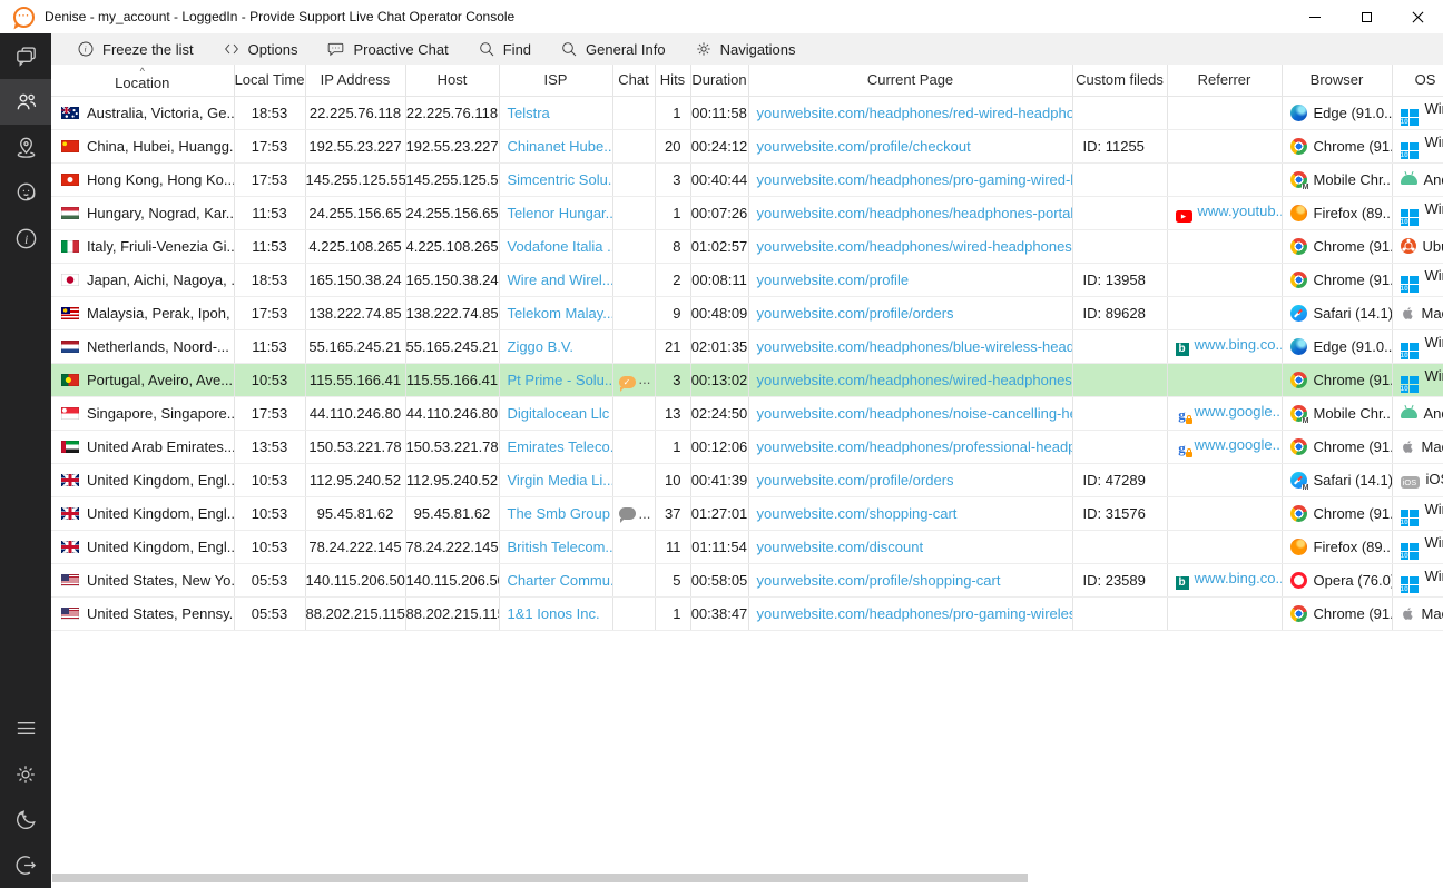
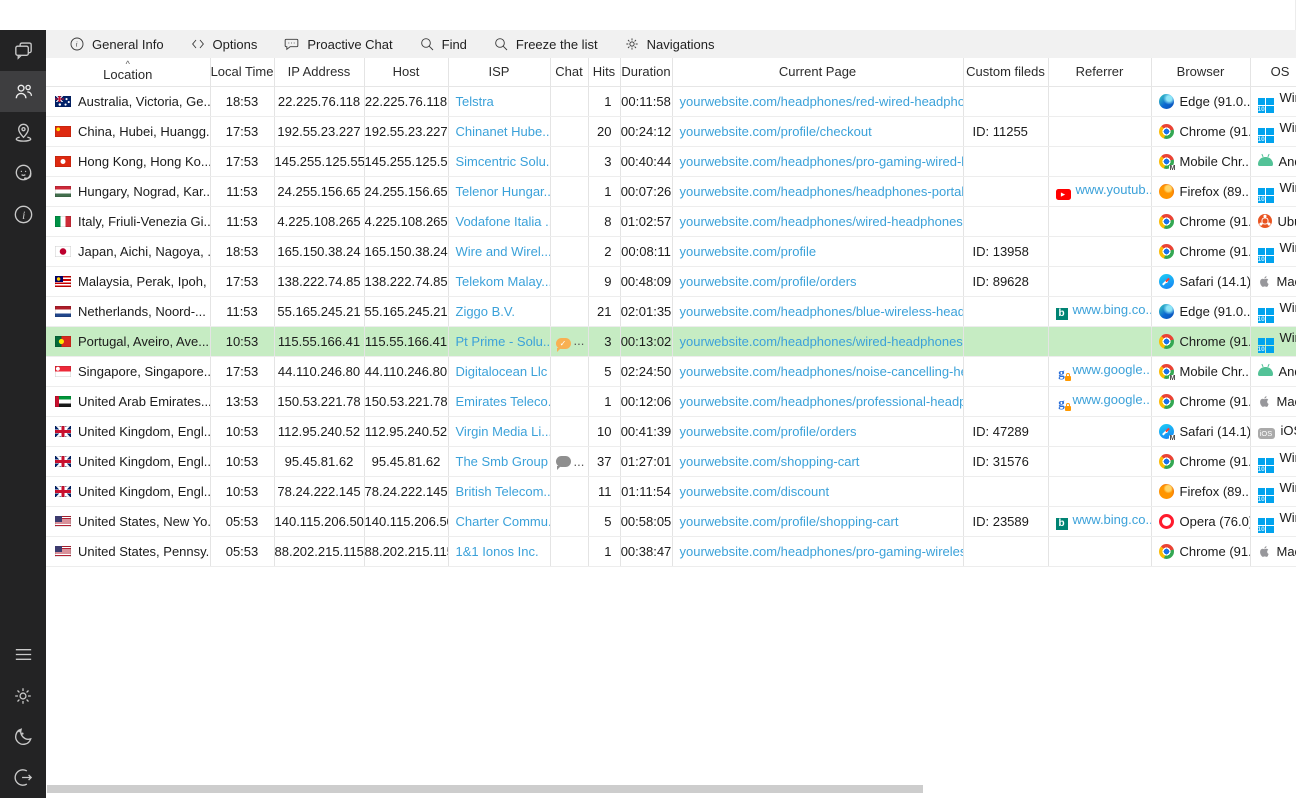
- ···
- Denise - my_account - LoggedIn - Provide Support Live Chat Operator Console
  i
- Freeze the list
+ General Info
  Options
  Proactive Chat
  Find
- General Info
+ Freeze the list
  Navigations
  i
  ^Location	Local Time	IP Address	Host	ISP	Chat	Hits	Duration	Current Page	Custom fileds	Referrer	Browser	OS
  Australia, Victoria, Ge..	18:53	22.225.76.118	22.225.76.118	Telstra		1	00:11:58	yourwebsite.com/headphones/red-wired-headpho			Edge (91.0..	Wi
  China, Hubei, Huangg.	17:53	192.55.23.227	192.55.23.227	Chinanet Hube..		20	00:24:12	yourwebsite.com/profile/checkout	ID: 11255		Chrome (91	Wi
  Hong Kong, Hong Ko..	17:53	145.255.125.55	145.255.125.5	Simcentric Solu.		3	00:40:44	yourwebsite.com/headphones/pro-gaming-wired-			Mobile Chr..	An
  Hungary, Nograd, Kar..	11:53	24.255.156.65	24.255.156.65	Telenor Hungar..		1	00:07:26	yourwebsite.com/headphones/headphones-porta		www.youtub.	Firefox (89..	Wi
  Italy, Friuli-Venezia Gi..	11:53	4.225.108.265	4.225.108.265	Vodafone Italia .		8	01:02:57	yourwebsite.com/headphones/wired-headphones			Chrome (91	Ub
  Japan, Aichi, Nagoya, .	18:53	165.150.38.24	165.150.38.24	Wire and Wirel..		2	00:08:11	yourwebsite.com/profile	ID: 13958		Chrome (91	Wi
  Malaysia, Perak, Ipoh,	17:53	138.222.74.85	138.222.74.85	Telekom Malay..		9	00:48:09	yourwebsite.com/profile/orders	ID: 89628		Safari (14.1)	Ma
  Netherlands, Noord-...	11:53	55.165.245.21	55.165.245.21	Ziggo B.V.		21	02:01:35	yourwebsite.com/headphones/blue-wireless-head		b www.bing.co.	Edge (91.0..	Wi
  Portugal, Aveiro, Ave...	10:53	115.55.166.41	115.55.166.41	Pt Prime - Solu..	✓ ...	3	00:13:02	yourwebsite.com/headphones/wired-headphones			Chrome (91	Wi
- Singapore, Singapore..	17:53	44.110.246.80	44.110.246.80	Digitalocean Llc		13	02:24:50	yourwebsite.com/headphones/noise-cancelling-h		g www.google..	Mobile Chr..	An
+ Singapore, Singapore..	17:53	44.110.246.80	44.110.246.80	Digitalocean Llc		5	02:24:50	yourwebsite.com/headphones/noise-cancelling-h		g www.google..	Mobile Chr..	An
  United Arab Emirates..	13:53	150.53.221.78	150.53.221.78	Emirates Teleco		1	00:12:06	yourwebsite.com/headphones/professional-head		g www.google..	Chrome (91	Ma
  United Kingdom, Engl..	10:53	112.95.240.52	112.95.240.52	Virgin Media Li..		10	00:41:39	yourwebsite.com/profile/orders	ID: 47289		Safari (14.1)	iOS iO
  United Kingdom, Engl..	10:53	95.45.81.62	95.45.81.62	The Smb Group	...	37	01:27:01	yourwebsite.com/shopping-cart	ID: 31576		Chrome (91	Wi
  United Kingdom, Engl..	10:53	78.24.222.145	78.24.222.145	British Telecom..		11	01:11:54	yourwebsite.com/discount			Firefox (89..	Wi
  United States, New Yo.	05:53	140.115.206.50	140.115.206.5	Charter Commu		5	00:58:05	yourwebsite.com/profile/shopping-cart	ID: 23589	b www.bing.co.	Opera (76.0	Wi
  United States, Pennsy.	05:53	88.202.215.115	88.202.215.11	1&1 Ionos Inc.		1	00:38:47	yourwebsite.com/headphones/pro-gaming-wirele			Chrome (91	Ma
